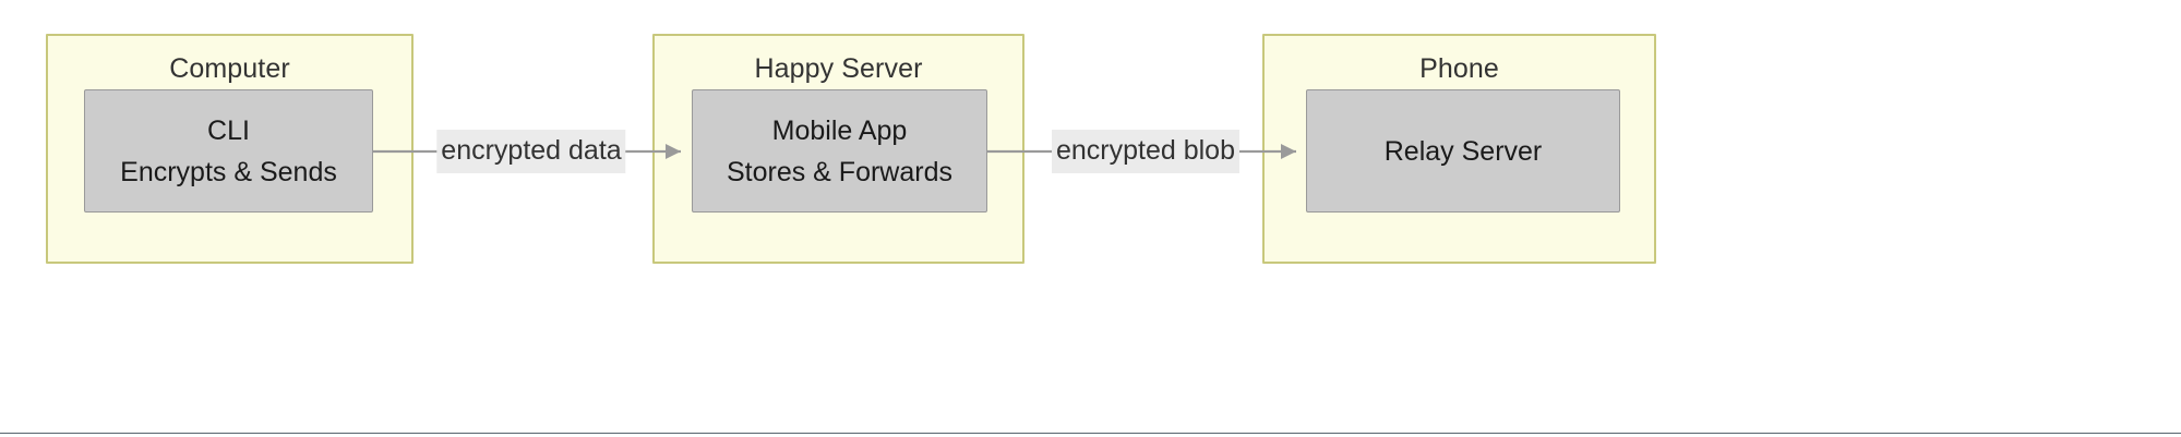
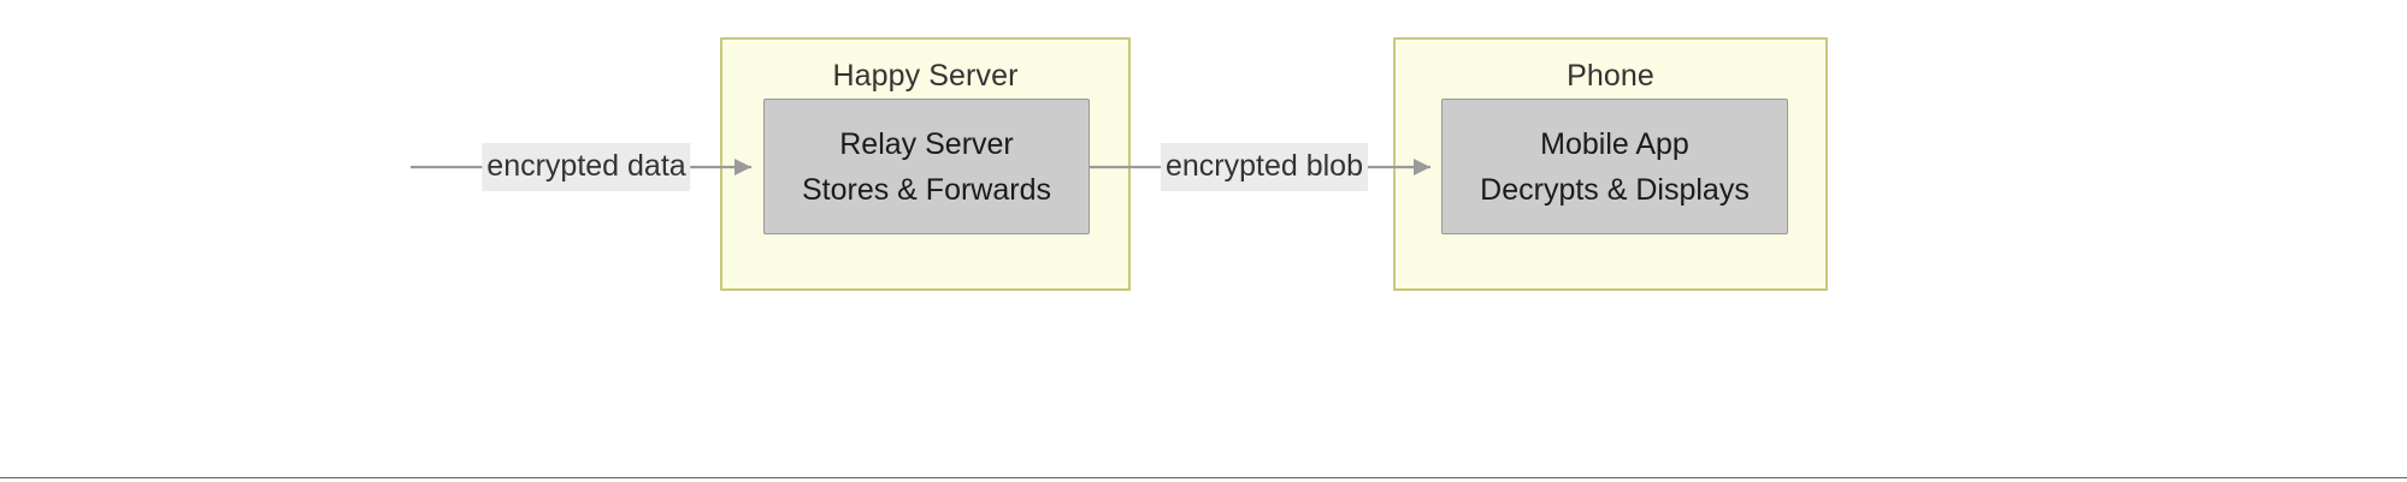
- Computer
- CLI
- Encrypts & Sends
  Happy Server
- Mobile App
+ Relay Server
  Stores & Forwards
  Phone
- Relay Server
+ Mobile App
+ Decrypts & Displays
  encrypted data
  encrypted blob
